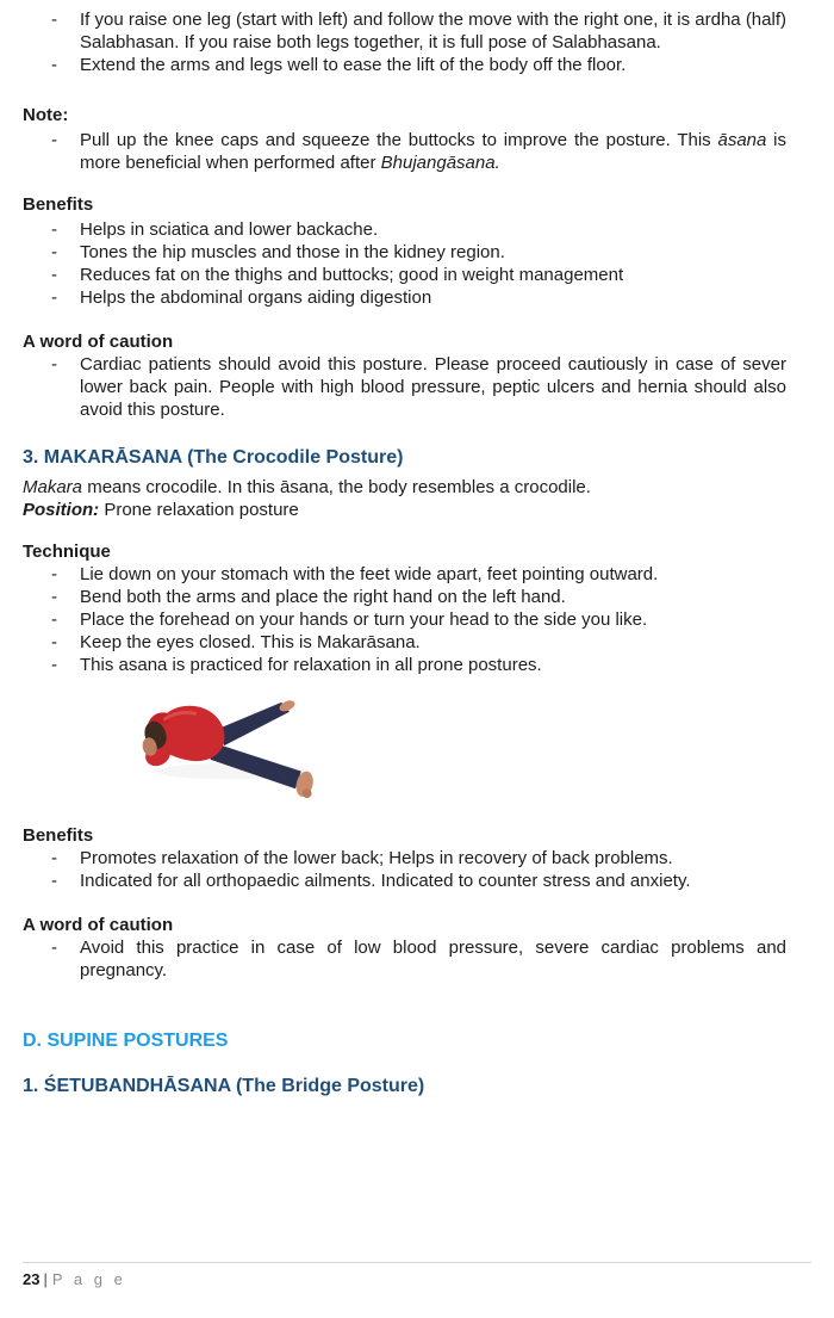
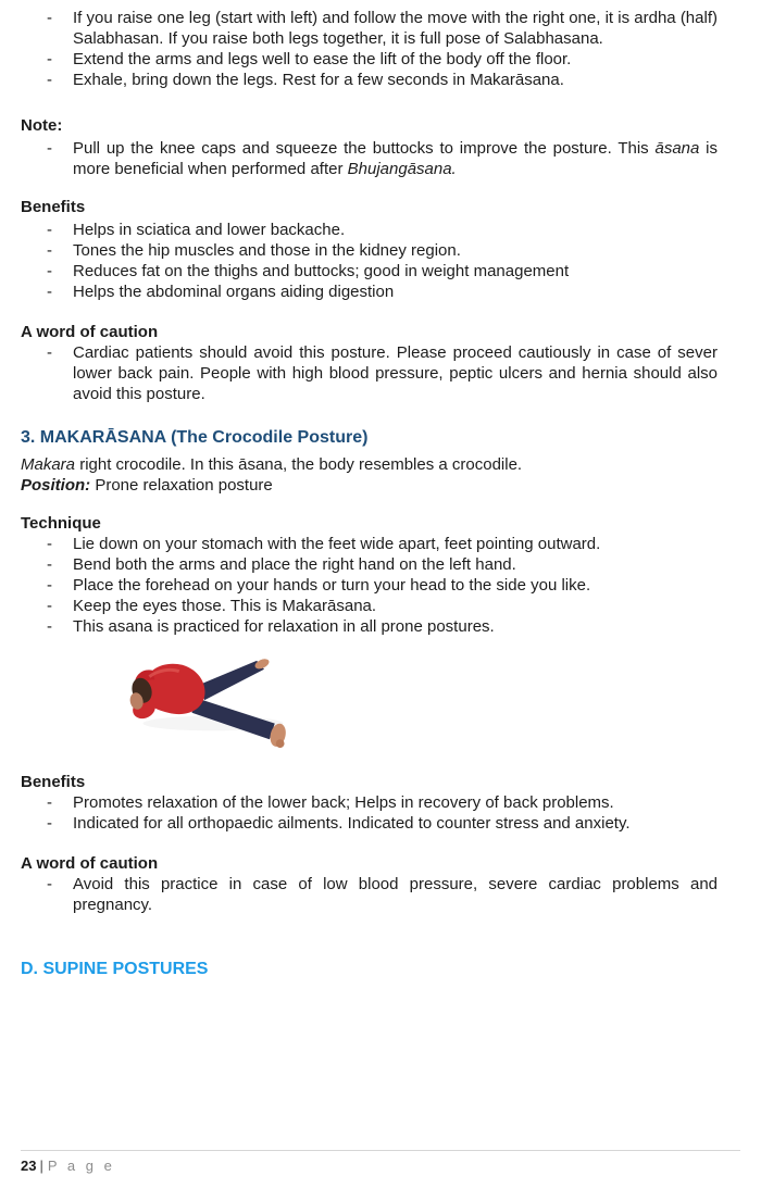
  If you raise one leg (start with left) and follow the move with the right one, it is ardha (half) Salabhasan. If you raise both legs together, it is full pose of Salabhasana.
  Extend the arms and legs well to ease the lift of the body off the floor.
+ Exhale, bring down the legs. Rest for a few seconds in Makarāsana.
  Note:
  Pull up the knee caps and squeeze the buttocks to improve the posture. This āsana is more beneficial when performed after Bhujangāsana.
  Benefits
  Helps in sciatica and lower backache.
  Tones the hip muscles and those in the kidney region.
  Reduces fat on the thighs and buttocks; good in weight management
  Helps the abdominal organs aiding digestion
  A word of caution
  Cardiac patients should avoid this posture. Please proceed cautiously in case of sever lower back pain. People with high blood pressure, peptic ulcers and hernia should also avoid this posture.
  3. MAKARĀSANA (The Crocodile Posture)
- Makara means crocodile. In this āsana, the body resembles a crocodile.
+ Makara right crocodile. In this āsana, the body resembles a crocodile.
  Position: Prone relaxation posture
  Technique
  Lie down on your stomach with the feet wide apart, feet pointing outward.
  Bend both the arms and place the right hand on the left hand.
  Place the forehead on your hands or turn your head to the side you like.
- Keep the eyes closed. This is Makarāsana.
+ Keep the eyes those. This is Makarāsana.
  This asana is practiced for relaxation in all prone postures.
  Benefits
  Promotes relaxation of the lower back; Helps in recovery of back problems.
  Indicated for all orthopaedic ailments. Indicated to counter stress and anxiety.
  A word of caution
  Avoid this practice in case of low blood pressure, severe cardiac problems and pregnancy.
  D. SUPINE POSTURES
- 1. ŚETUBANDHĀSANA (The Bridge Posture)
  23 | P a g e
